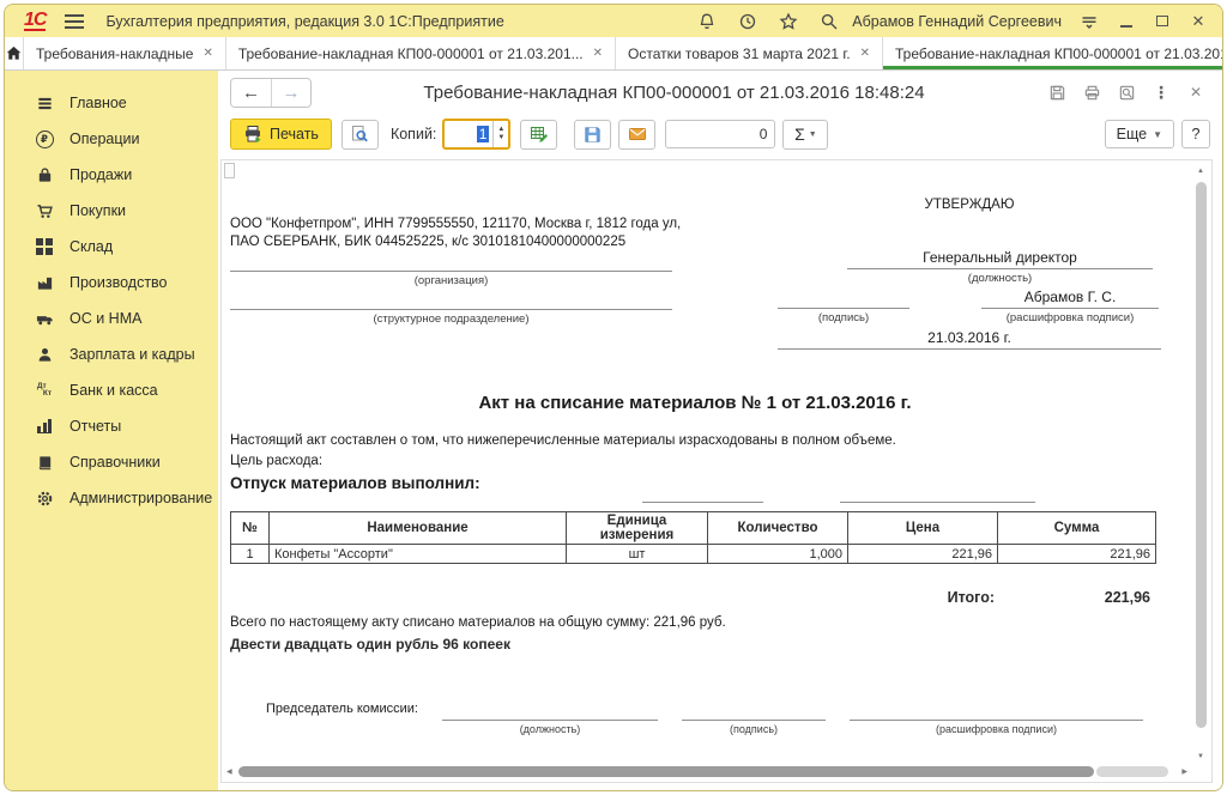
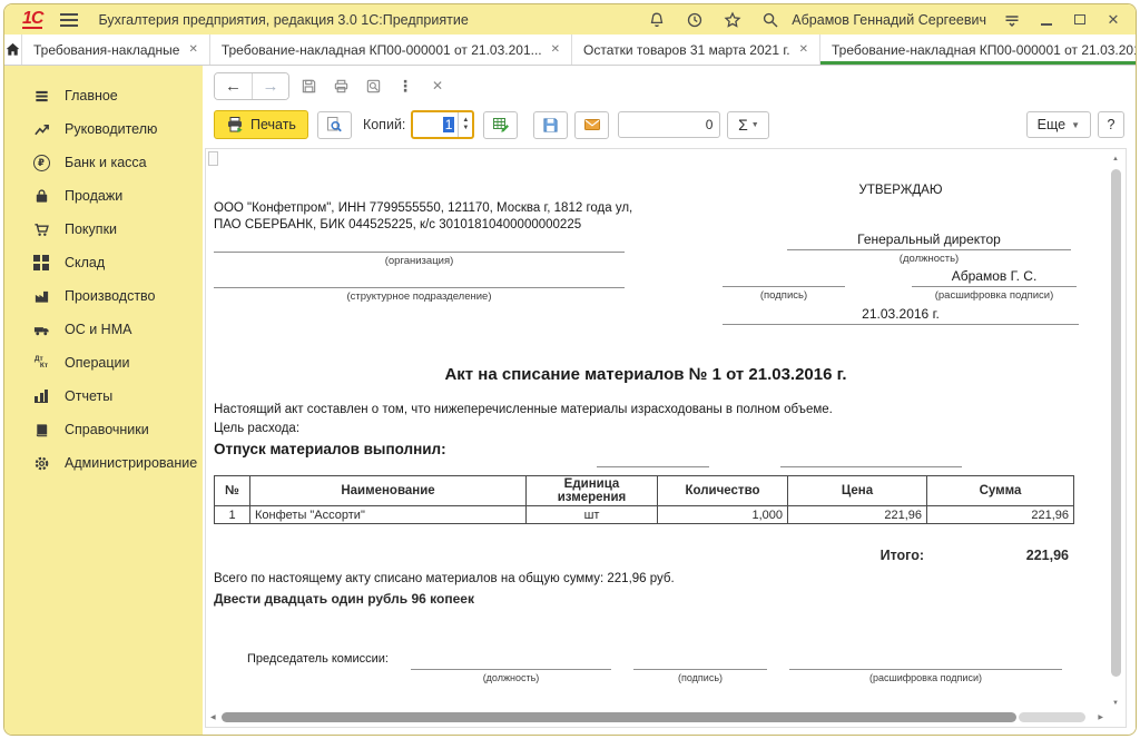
  1С
  Бухгалтерия предприятия, редакция 3.0 1С:Предприятие
  Абрамов Геннадий Сергеевич
  ✕
  Требования-накладные
  ✕
  Требование-накладная КП00-000001 от 21.03.201...
  ✕
  Остатки товаров 31 марта 2021 г.
  ✕
  Требование-накладная КП00-000001 от 21.03.20
  Главное
+ Руководителю
  ₽
- Операции
+ Банк и касса
  Продажи
  Покупки
  Склад
  Производство
  ОС и НМА
- Зарплата и кадры
- Банк и касса
+ Операции
  Отчеты
  Справочники
  Администрирование
  ←
  →
- Требование-накладная КП00-000001 от 21.03.2016 18:48:24
  ⋮
  ✕
  Печать
  Копий:
  1
  0
  Σ
  Еще
  ▼
  ?
  ООО "Конфетпром", ИНН 7799555550, 121170, Москва г, 1812 года ул,
  ПАО СБЕРБАНК, БИК 044525225, к/с 30101810400000000225
  (организация)
  (структурное подразделение)
  УТВЕРЖДАЮ
  Генеральный директор
  (должность)
  (подпись)
  Абрамов Г. С.
  (расшифровка подписи)
  21.03.2016 г.
  Акт на списание материалов № 1 от 21.03.2016 г.
  Настоящий акт составлен о том, что нижеперечисленные материалы израсходованы в полном объеме.
  Цель расхода:
  Отпуск материалов выполнил:
  №	Наименование	Единица измерения	Количество	Цена	Сумма
  1	Конфеты "Ассорти"	шт	1,000	221,96	221,96
  Итого:
  221,96
  Всего по настоящему акту списано материалов на общую сумму: 221,96 руб.
  Двести двадцать один рубль 96 копеек
  Председатель комиссии:
  (должность)
  (подпись)
  (расшифровка подписи)
